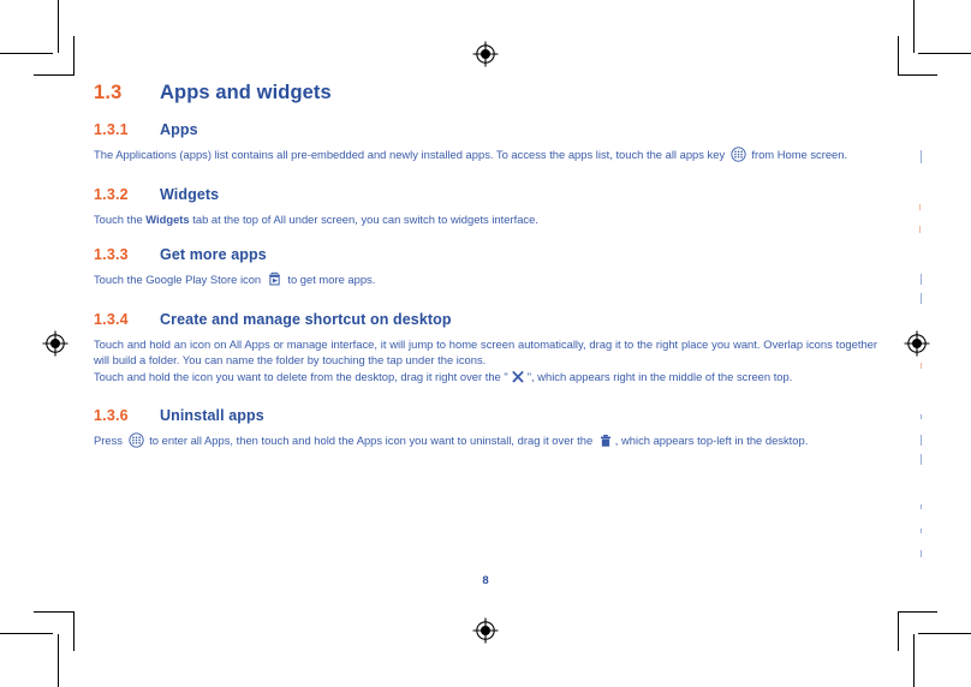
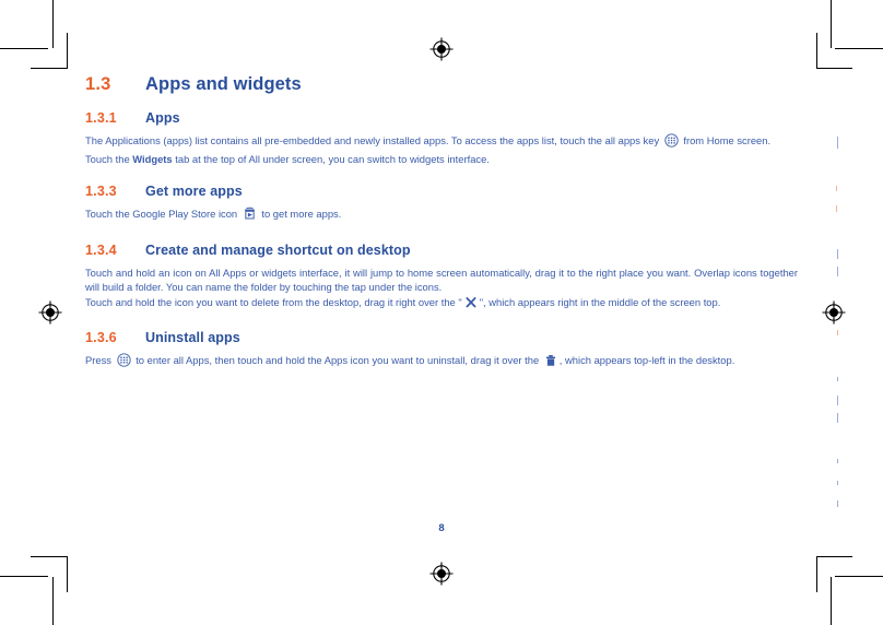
  1.3
  Apps and widgets
  1.3.1
  Apps
  The Applications (apps) list contains all pre-embedded and newly installed apps. To access the apps list, touch the all apps key from Home screen.
- 1.3.2
- Widgets
  Touch the Widgets tab at the top of All under screen, you can switch to widgets interface.
  1.3.3
  Get more apps
  Touch the Google Play Store icon to get more apps.
  1.3.4
  Create and manage shortcut on desktop
- Touch and hold an icon on All Apps or manage interface, it will jump to home screen automatically, drag it to the right place you want. Overlap icons together will build a folder. You can name the folder by touching the tap under the icons.
+ Touch and hold an icon on All Apps or widgets interface, it will jump to home screen automatically, drag it to the right place you want. Overlap icons together will build a folder. You can name the folder by touching the tap under the icons.
  Touch and hold the icon you want to delete from the desktop, drag it right over the " ", which appears right in the middle of the screen top.
  1.3.6
  Uninstall apps
  Press to enter all Apps, then touch and hold the Apps icon you want to uninstall, drag it over the , which appears top-left in the desktop.
  8
